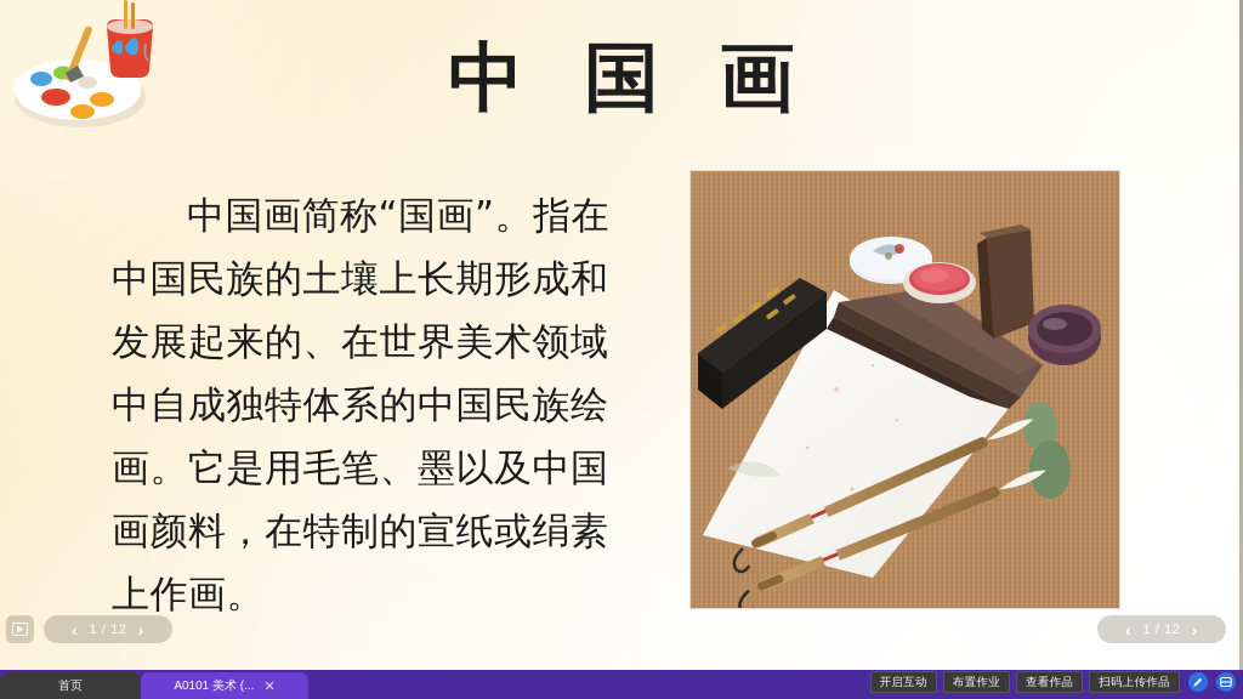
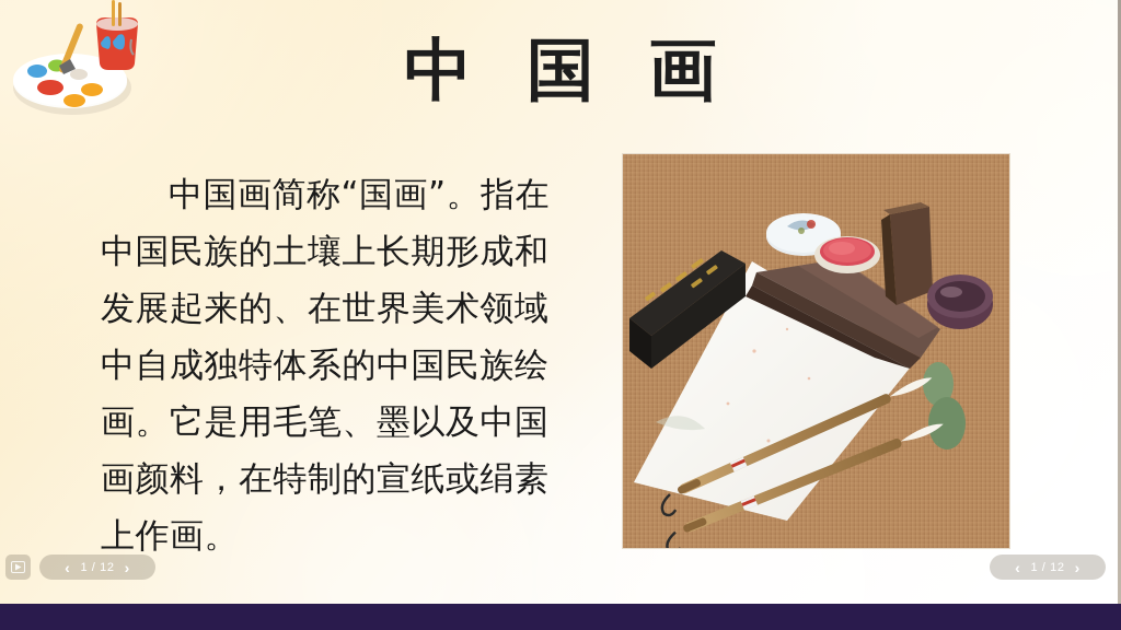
  中 国 画
  中国画简称“国画”。指在中国民族的土壤上长期形成和发展起来的、在世界美术领域中自成独特体系的中国民族绘画。它是用毛笔、墨以及中国画颜料，在特制的宣纸或绢素上作画。
  ‹
  1 / 12
  ›
  ‹
  1 / 12
  ›
- 首页
- A0101 美术 (...
- ✕
- 开启互动
- 布置作业
- 查看作品
- 扫码上传作品
